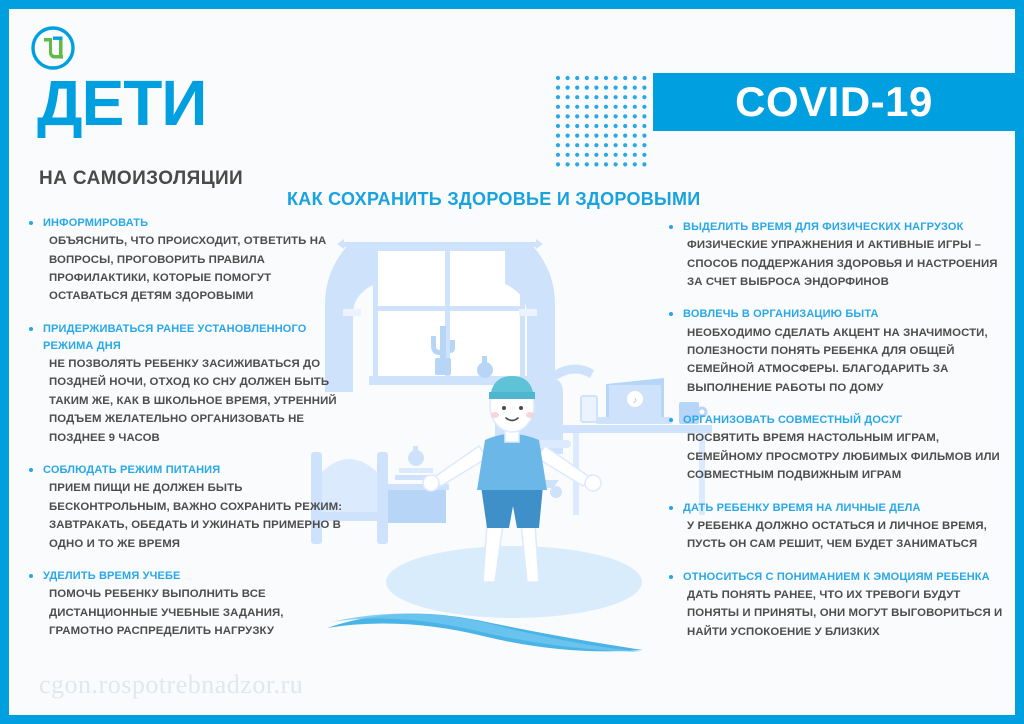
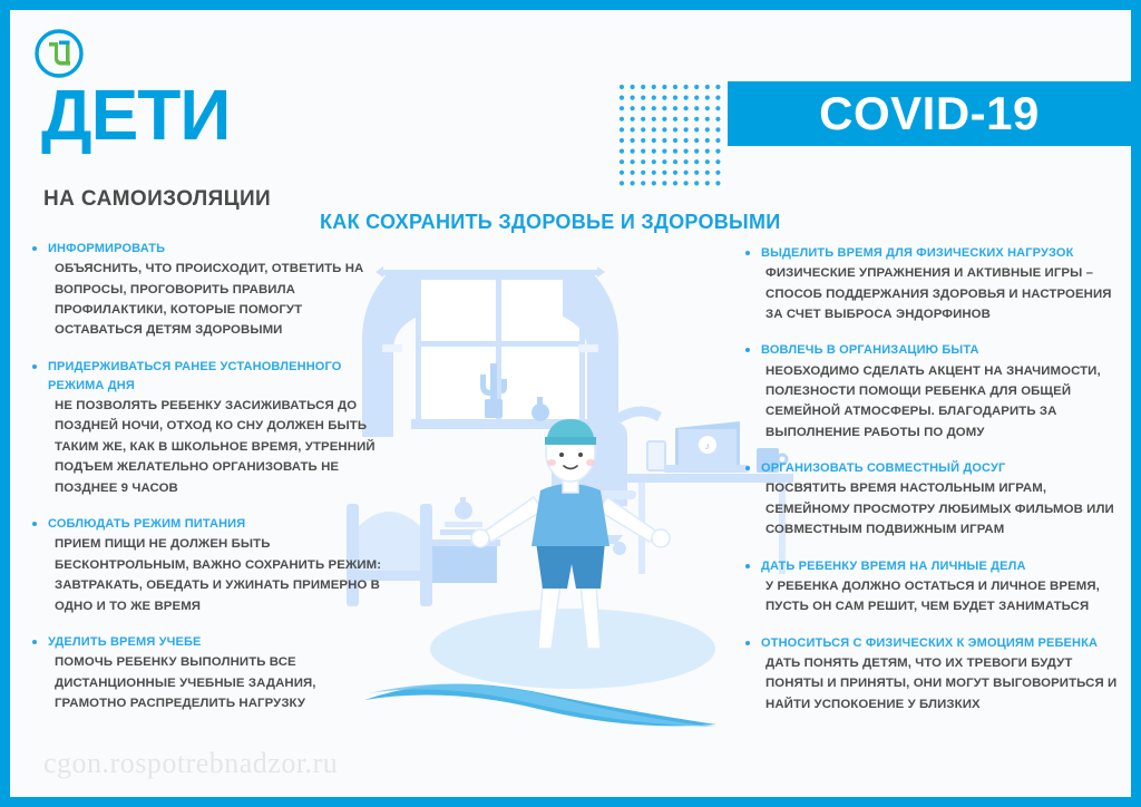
  ДЕТИ
  НА САМОИЗОЛЯЦИИ
  КАК СОХРАНИТЬ ЗДОРОВЬЕ И ЗДОРОВЫМИ
  COVID-19
  ♪
  ИНФОРМИРОВАТЬ
  ОБЪЯСНИТЬ, ЧТО ПРОИСХОДИТ, ОТВЕТИТЬ НА ВОПРОСЫ, ПРОГОВОРИТЬ ПРАВИЛА ПРОФИЛАКТИКИ, КОТОРЫЕ ПОМОГУТ ОСТАВАТЬСЯ ДЕТЯМ ЗДОРОВЫМИ
  ПРИДЕРЖИВАТЬСЯ РАНЕЕ УСТАНОВЛЕННОГО РЕЖИМА ДНЯ
  НЕ ПОЗВОЛЯТЬ РЕБЕНКУ ЗАСИЖИВАТЬСЯ ДО ПОЗДНЕЙ НОЧИ, ОТХОД КО СНУ ДОЛЖЕН БЫТЬ ТАКИМ ЖЕ, КАК В ШКОЛЬНОЕ ВРЕМЯ, УТРЕННИЙ ПОДЪЕМ ЖЕЛАТЕЛЬНО ОРГАНИЗОВАТЬ НЕ ПОЗДНЕЕ 9 ЧАСОВ
  СОБЛЮДАТЬ РЕЖИМ ПИТАНИЯ
  ПРИЕМ ПИЩИ НЕ ДОЛЖЕН БЫТЬ БЕСКОНТРОЛЬНЫМ, ВАЖНО СОХРАНИТЬ РЕЖИМ: ЗАВТРАКАТЬ, ОБЕДАТЬ И УЖИНАТЬ ПРИМЕРНО В ОДНО И ТО ЖЕ ВРЕМЯ
  УДЕЛИТЬ ВРЕМЯ УЧЕБЕ
  ПОМОЧЬ РЕБЕНКУ ВЫПОЛНИТЬ ВСЕ ДИСТАНЦИОННЫЕ УЧЕБНЫЕ ЗАДАНИЯ, ГРАМОТНО РАСПРЕДЕЛИТЬ НАГРУЗКУ
  ВЫДЕЛИТЬ ВРЕМЯ ДЛЯ ФИЗИЧЕСКИХ НАГРУЗОК
  ФИЗИЧЕСКИЕ УПРАЖНЕНИЯ И АКТИВНЫЕ ИГРЫ – СПОСОБ ПОДДЕРЖАНИЯ ЗДОРОВЬЯ И НАСТРОЕНИЯ ЗА СЧЕТ ВЫБРОСА ЭНДОРФИНОВ
  ВОВЛЕЧЬ В ОРГАНИЗАЦИЮ БЫТА
- НЕОБХОДИМО СДЕЛАТЬ АКЦЕНТ НА ЗНАЧИМОСТИ, ПОЛЕЗНОСТИ ПОНЯТЬ РЕБЕНКА ДЛЯ ОБЩЕЙ СЕМЕЙНОЙ АТМОСФЕРЫ. БЛАГОДАРИТЬ ЗА ВЫПОЛНЕНИЕ РАБОТЫ ПО ДОМУ
+ НЕОБХОДИМО СДЕЛАТЬ АКЦЕНТ НА ЗНАЧИМОСТИ, ПОЛЕЗНОСТИ ПОМОЩИ РЕБЕНКА ДЛЯ ОБЩЕЙ СЕМЕЙНОЙ АТМОСФЕРЫ. БЛАГОДАРИТЬ ЗА ВЫПОЛНЕНИЕ РАБОТЫ ПО ДОМУ
  ОРГАНИЗОВАТЬ СОВМЕСТНЫЙ ДОСУГ
  ПОСВЯТИТЬ ВРЕМЯ НАСТОЛЬНЫМ ИГРАМ, СЕМЕЙНОМУ ПРОСМОТРУ ЛЮБИМЫХ ФИЛЬМОВ ИЛИ СОВМЕСТНЫМ ПОДВИЖНЫМ ИГРАМ
  ДАТЬ РЕБЕНКУ ВРЕМЯ НА ЛИЧНЫЕ ДЕЛА
  У РЕБЕНКА ДОЛЖНО ОСТАТЬСЯ И ЛИЧНОЕ ВРЕМЯ, ПУСТЬ ОН САМ РЕШИТ, ЧЕМ БУДЕТ ЗАНИМАТЬСЯ
- ОТНОСИТЬСЯ С ПОНИМАНИЕМ К ЭМОЦИЯМ РЕБЕНКА
+ ОТНОСИТЬСЯ С ФИЗИЧЕСКИХ К ЭМОЦИЯМ РЕБЕНКА
- ДАТЬ ПОНЯТЬ РАНЕЕ, ЧТО ИХ ТРЕВОГИ БУДУТ ПОНЯТЫ И ПРИНЯТЫ, ОНИ МОГУТ ВЫГОВОРИТЬСЯ И НАЙТИ УСПОКОЕНИЕ У БЛИЗКИХ
+ ДАТЬ ПОНЯТЬ ДЕТЯМ, ЧТО ИХ ТРЕВОГИ БУДУТ ПОНЯТЫ И ПРИНЯТЫ, ОНИ МОГУТ ВЫГОВОРИТЬСЯ И НАЙТИ УСПОКОЕНИЕ У БЛИЗКИХ
  cgon.rospotrebnadzor.ru
